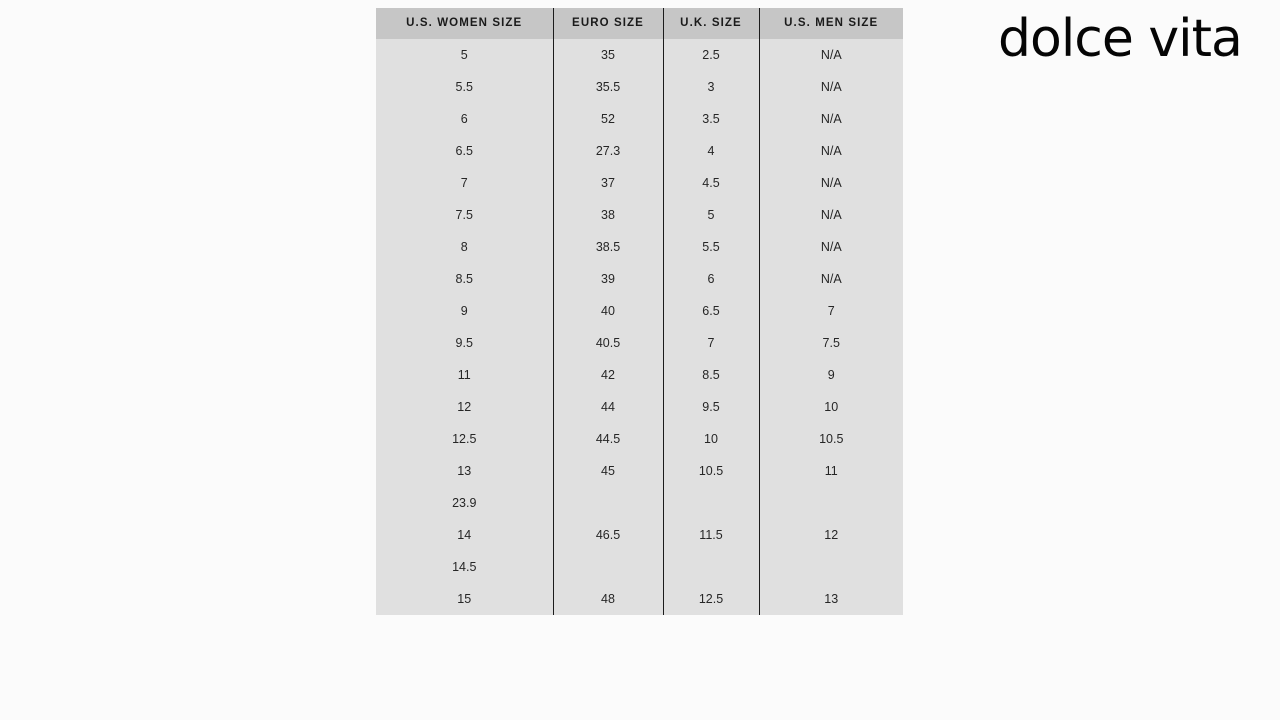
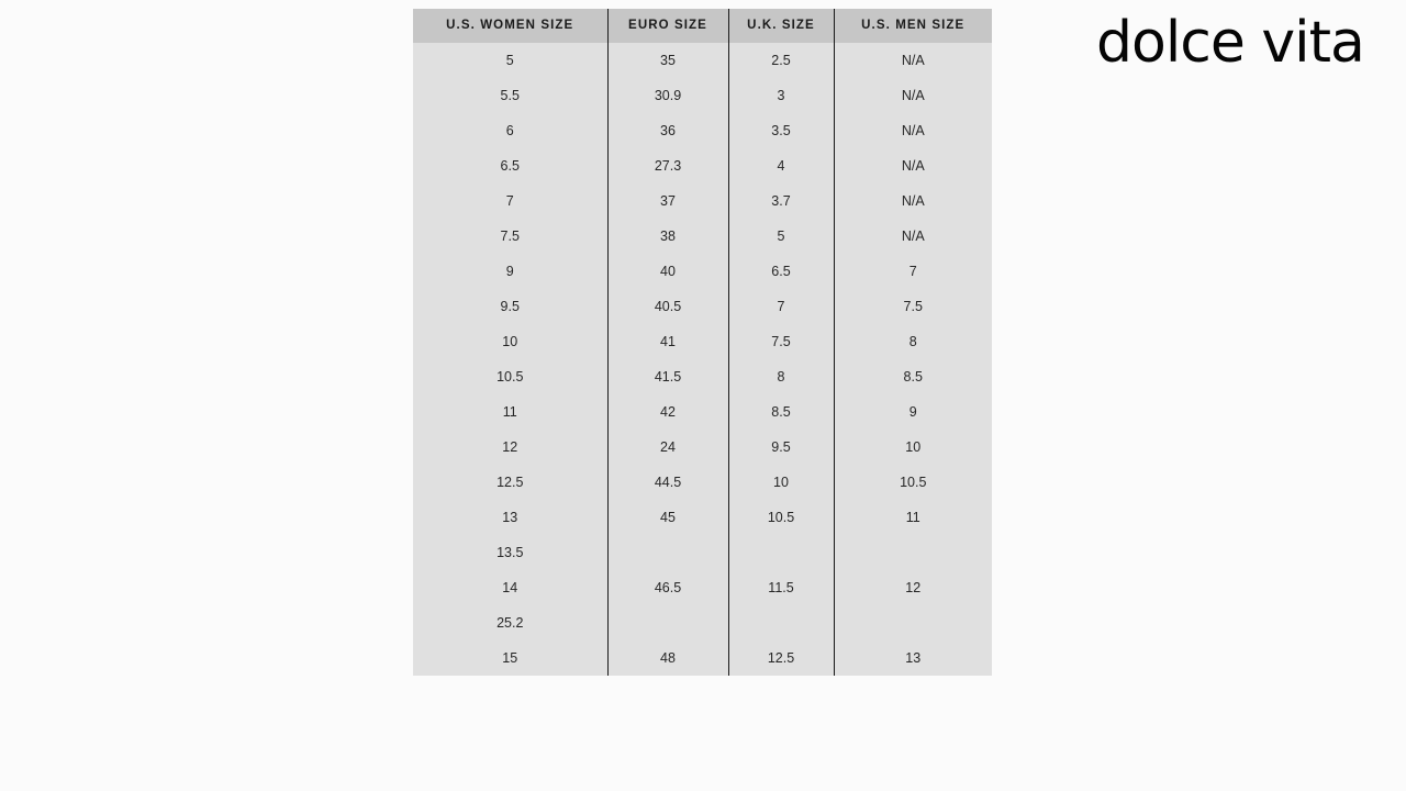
  U.S. WOMEN SIZE	EURO SIZE	U.K. SIZE	U.S. MEN SIZE
  5	35	2.5	N/A
- 5.5	35.5	3	N/A
+ 5.5	30.9	3	N/A
- 6	52	3.5	N/A
+ 6	36	3.5	N/A
  6.5	27.3	4	N/A
- 7	37	4.5	N/A
+ 7	37	3.7	N/A
  7.5	38	5	N/A
- 8	38.5	5.5	N/A
- 8.5	39	6	N/A
  9	40	6.5	7
  9.5	40.5	7	7.5
+ 10	41	7.5	8
+ 10.5	41.5	8	8.5
  11	42	8.5	9
- 12	44	9.5	10
+ 12	24	9.5	10
  12.5	44.5	10	10.5
  13	45	10.5	11
- 23.9
+ 13.5
  14	46.5	11.5	12
- 14.5
+ 25.2
  15	48	12.5	13
  dolce vita
